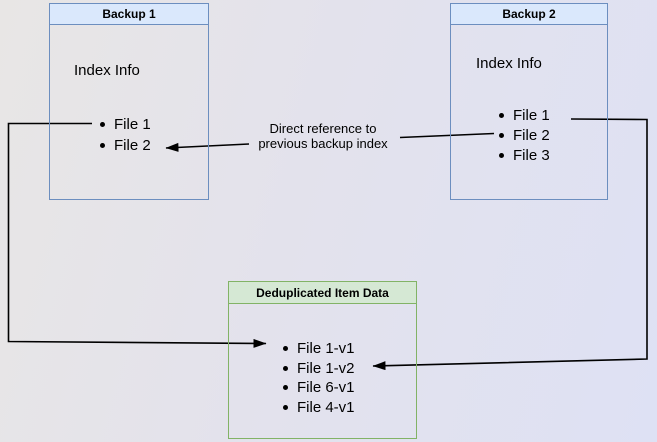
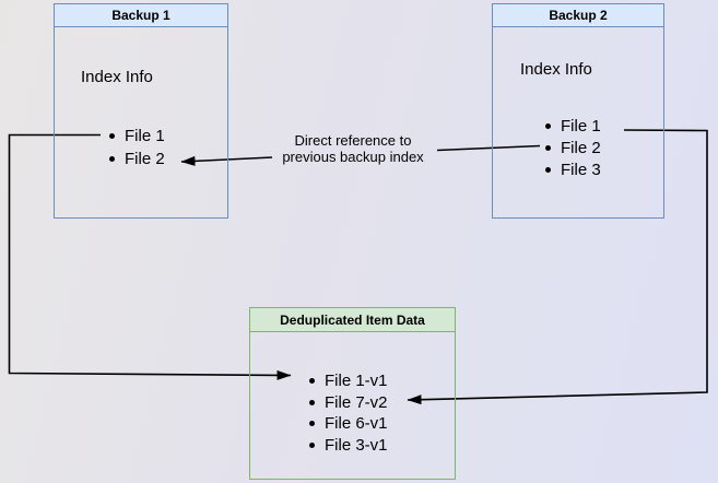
  Backup 1
  Index Info
  File 1
  File 2
  Backup 2
  Index Info
  File 1
  File 2
  File 3
  Deduplicated Item Data
  File 1-v1
- File 1-v2
+ File 7-v2
  File 6-v1
- File 4-v1
+ File 3-v1
  Direct reference to
  previous backup index
